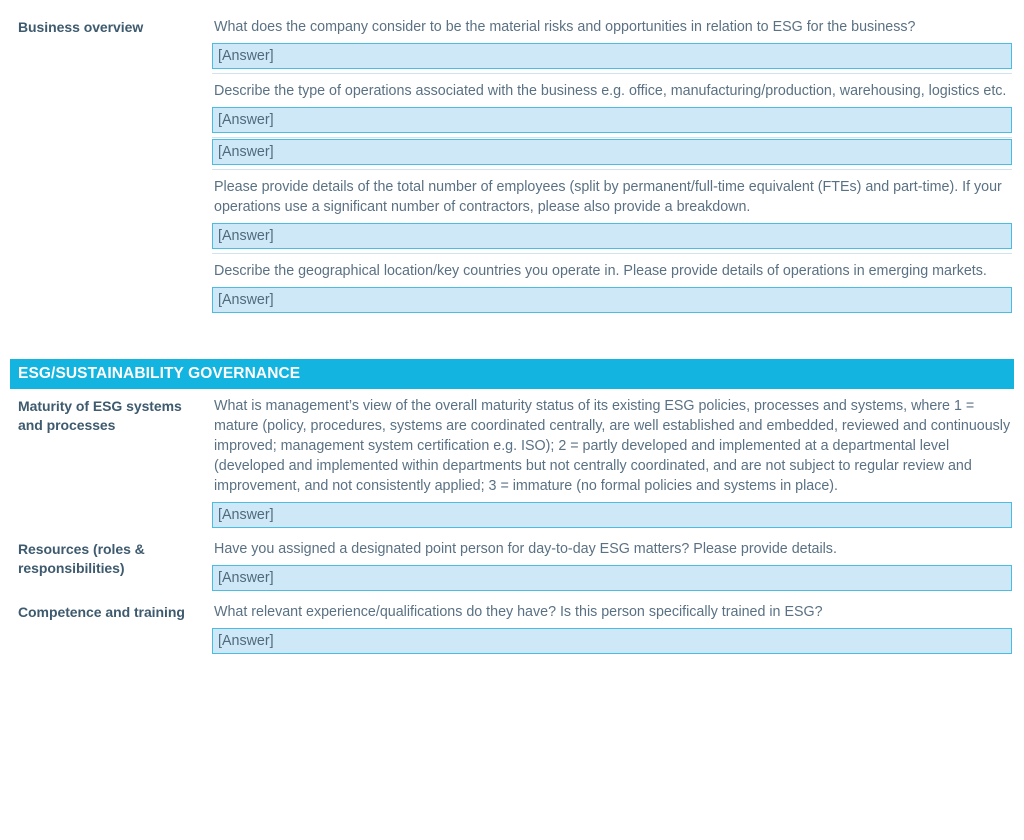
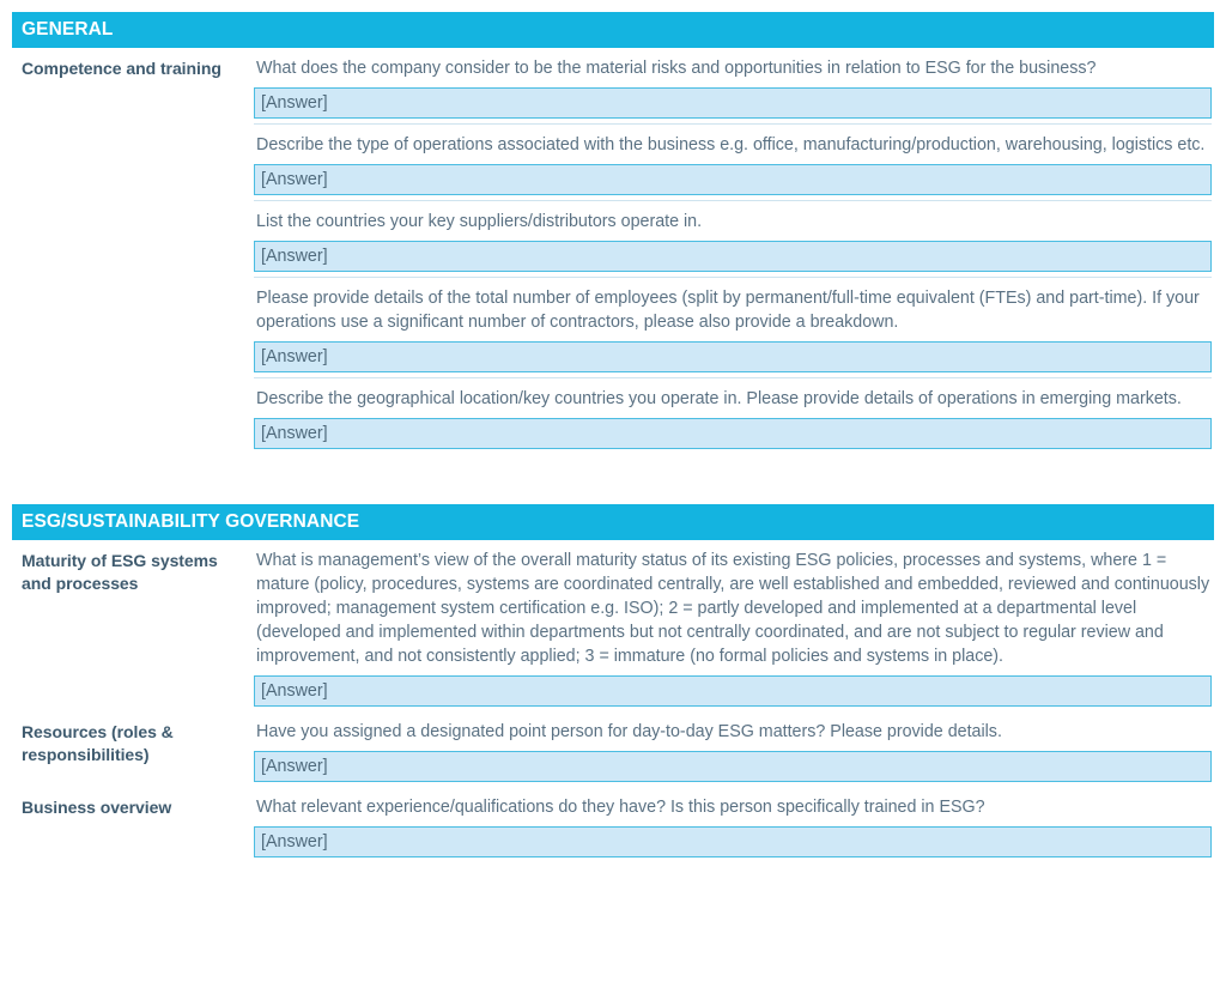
+ GENERAL
- Business overview
+ Competence and training
  What does the company consider to be the material risks and opportunities in relation to ESG for the business?
  [Answer]
  Describe the type of operations associated with the business e.g. office, manufacturing/production, warehousing, logistics etc.
  [Answer]
+ List the countries your key suppliers/distributors operate in.
  [Answer]
  Please provide details of the total number of employees (split by permanent/full-time equivalent (FTEs) and part-time). If your operations use a significant number of contractors, please also provide a breakdown.
  [Answer]
  Describe the geographical location/key countries you operate in. Please provide details of operations in emerging markets.
  [Answer]
  ESG/SUSTAINABILITY GOVERNANCE
  Maturity of ESG systems and processes
  What is management’s view of the overall maturity status of its existing ESG policies, processes and systems, where 1 = mature (policy, procedures, systems are coordinated centrally, are well established and embedded, reviewed and continuously improved; management system certification e.g. ISO); 2 = partly developed and implemented at a departmental level (developed and implemented within departments but not centrally coordinated, and are not subject to regular review and improvement, and not consistently applied; 3 = immature (no formal policies and systems in place).
  [Answer]
  Resources (roles & responsibilities)
  Have you assigned a designated point person for day-to-day ESG matters? Please provide details.
  [Answer]
- Competence and training
+ Business overview
  What relevant experience/qualifications do they have? Is this person specifically trained in ESG?
  [Answer]
